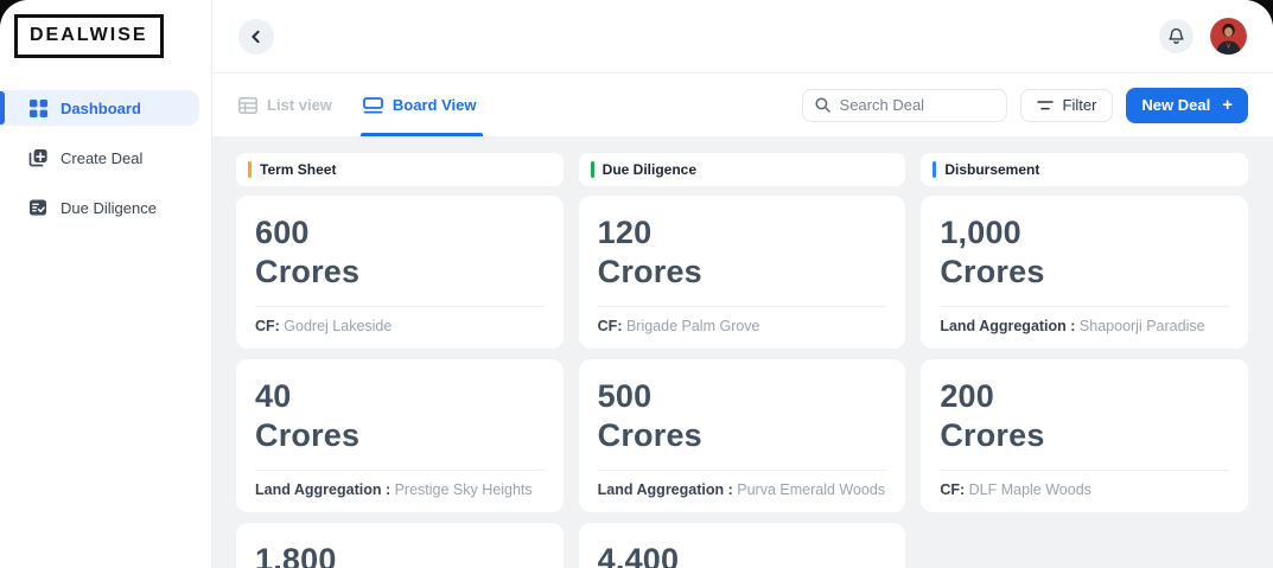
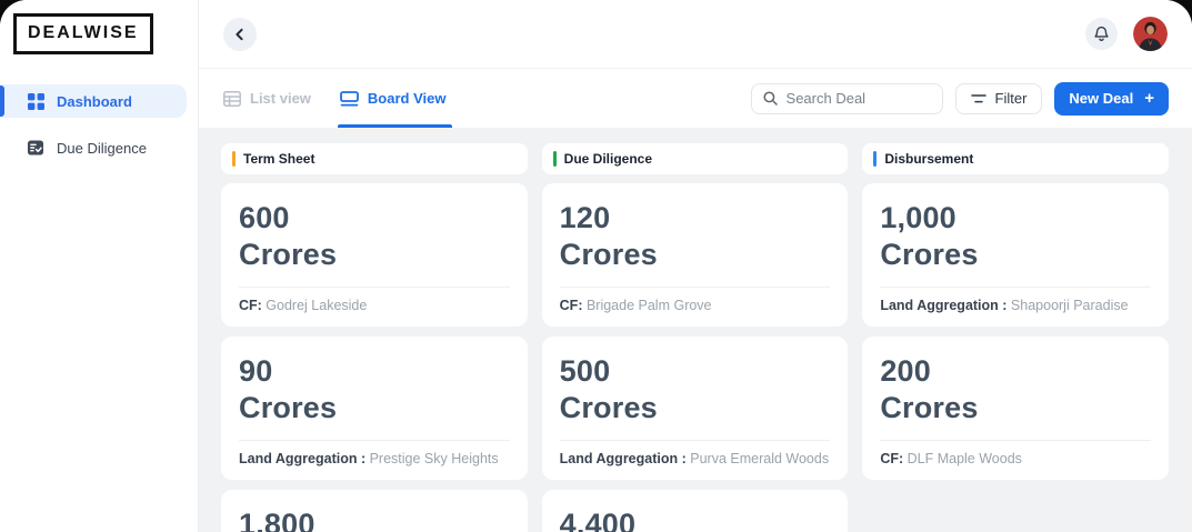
  DEALWISE
  Dashboard
- Create Deal
  Due Diligence
  List view
  Board View
  Search Deal
  Filter
  New Deal
  +
  Term Sheet
  600
  Crores
  CF: Godrej Lakeside
- 40
+ 90
  Crores
  Land Aggregation : Prestige Sky Heights
  1,800
  Due Diligence
  120
  Crores
  CF: Brigade Palm Grove
  500
  Crores
  Land Aggregation : Purva Emerald Woods
  4,400
  Disbursement
  1,000
  Crores
  Land Aggregation : Shapoorji Paradise
  200
  Crores
  CF: DLF Maple Woods
